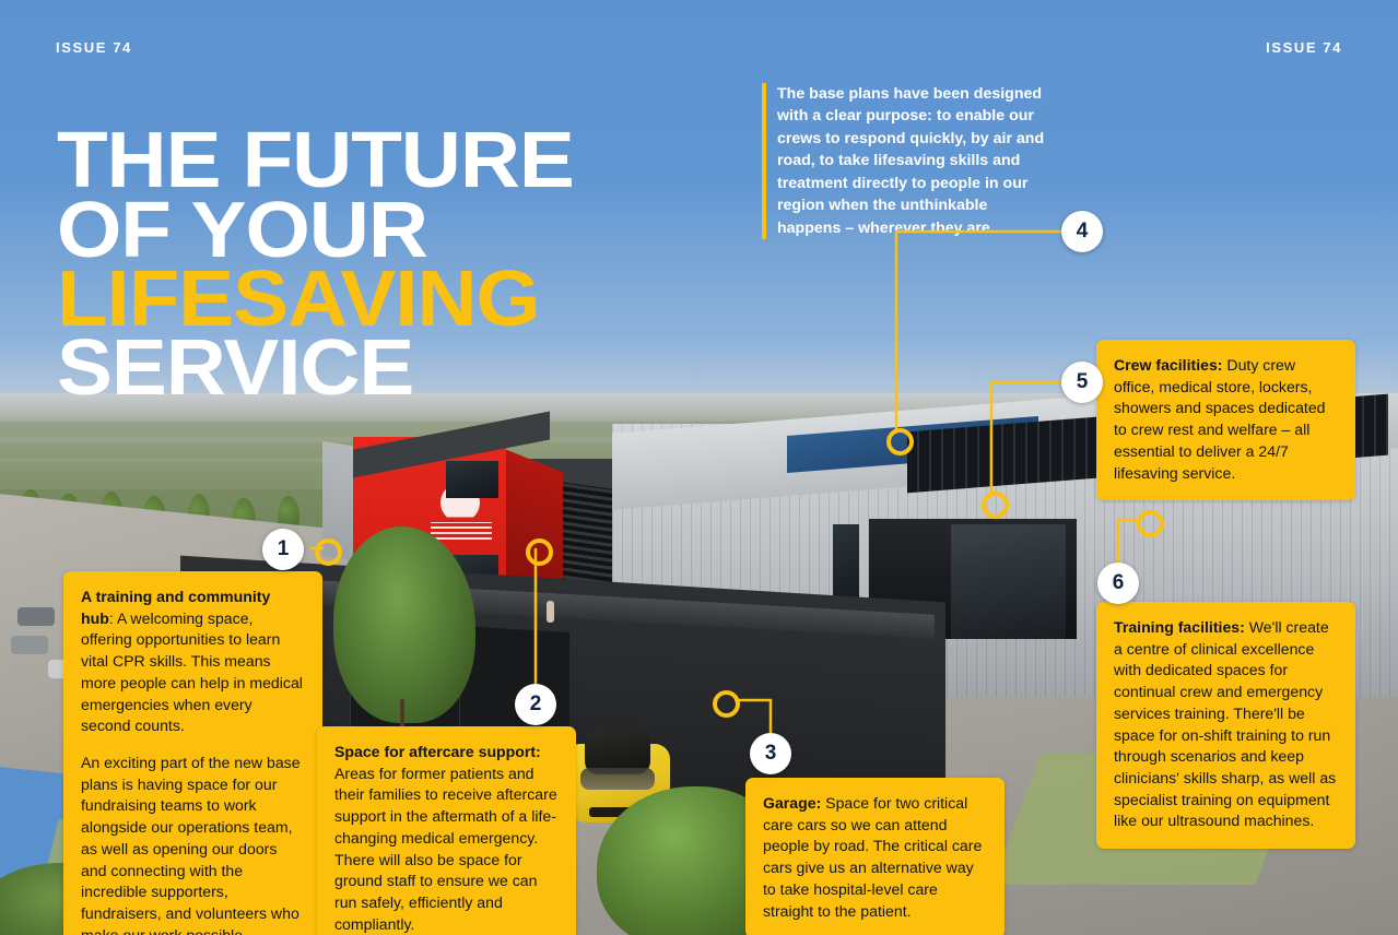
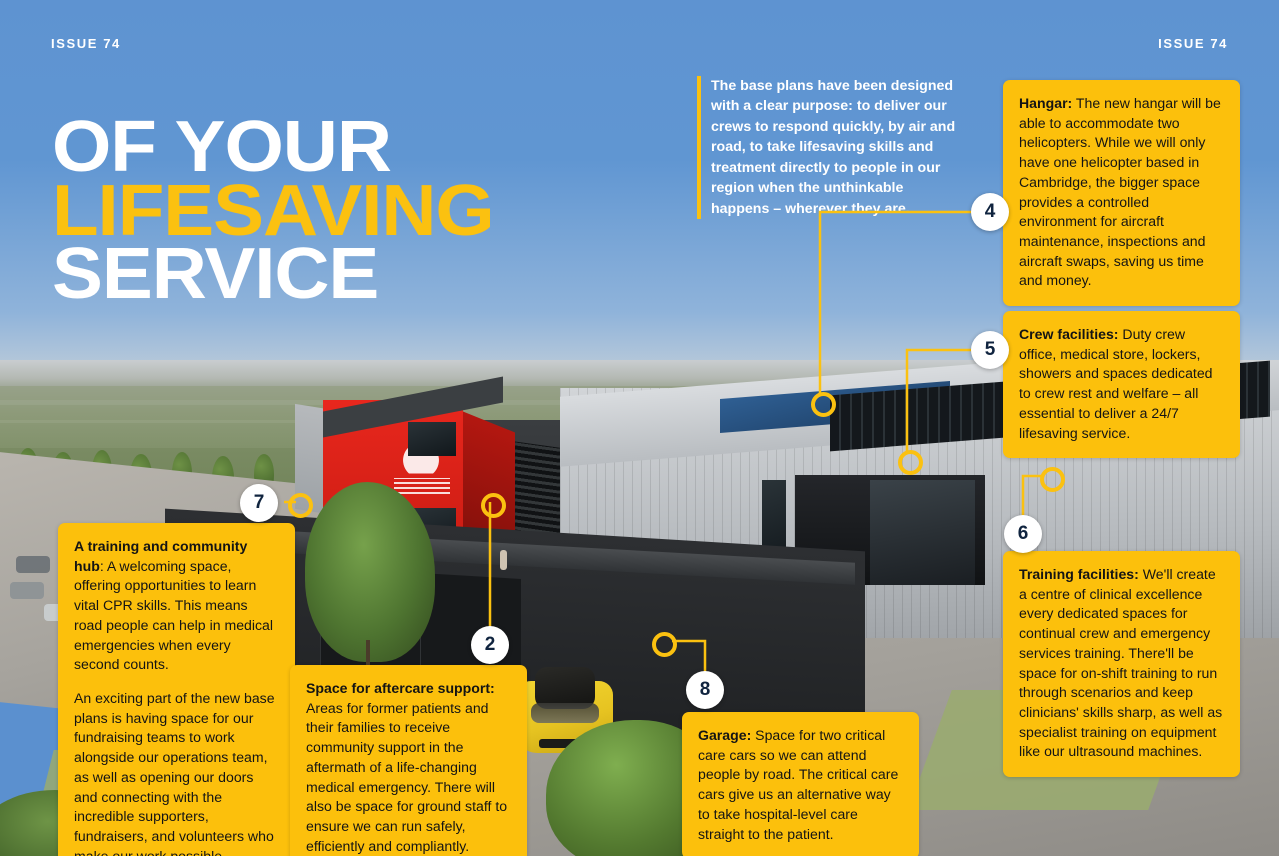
  ISSUE 74
  ISSUE 74
- THE FUTURE
  OF YOUR
  LIFESAVING
  SERVICE
- The base plans have been designed with a clear purpose: to enable our crews to respond quickly, by air and road, to take lifesaving skills and treatment directly to people in our region when the unthinkable happens – wherever they are.
+ The base plans have been designed with a clear purpose: to deliver our crews to respond quickly, by air and road, to take lifesaving skills and treatment directly to people in our region when the unthinkable happens – wherever they are.
- A training and community hub: A welcoming space, offering opportunities to learn vital CPR skills. This means more people can help in medical emergencies when every second counts.
+ A training and community hub: A welcoming space, offering opportunities to learn vital CPR skills. This means road people can help in medical emergencies when every second counts.
  An exciting part of the new base plans is having space for our fundraising teams to work alongside our operations team, as well as opening our doors and connecting with the incredible supporters, fundraisers, and volunteers who
- Space for aftercare support: Areas for former patients and their families to receive aftercare support in the aftermath of a life-changing medical emergency. There will also be space for ground staff to ensure we can run safely, efficiently and compliantly.
+ Space for aftercare support: Areas for former patients and their families to receive community support in the aftermath of a life-changing medical emergency. There will also be space for ground staff to ensure we can run safely, efficiently and compliantly.
  Garage: Space for two critical care cars so we can attend people by road. The critical care cars give us an alternative way to take hospital-level care straight to the patient.
+ Hangar: The new hangar will be able to accommodate two helicopters. While we will only have one helicopter based in Cambridge, the bigger space provides a controlled environment for aircraft maintenance, inspections and aircraft swaps, saving us time and money.
  Crew facilities: Duty crew office, medical store, lockers, showers and spaces dedicated to crew rest and welfare – all essential to deliver a 24/7 lifesaving service.
- Training facilities: We'll create a centre of clinical excellence with dedicated spaces for continual crew and emergency services training. There'll be space for on-shift training to run through scenarios and keep clinicians' skills sharp, as well as specialist training on equipment like our ultrasound machines.
+ Training facilities: We'll create a centre of clinical excellence every dedicated spaces for continual crew and emergency services training. There'll be space for on-shift training to run through scenarios and keep clinicians' skills sharp, as well as specialist training on equipment like our ultrasound machines.
- 1
+ 7
  2
- 3
+ 8
  4
  5
  6
